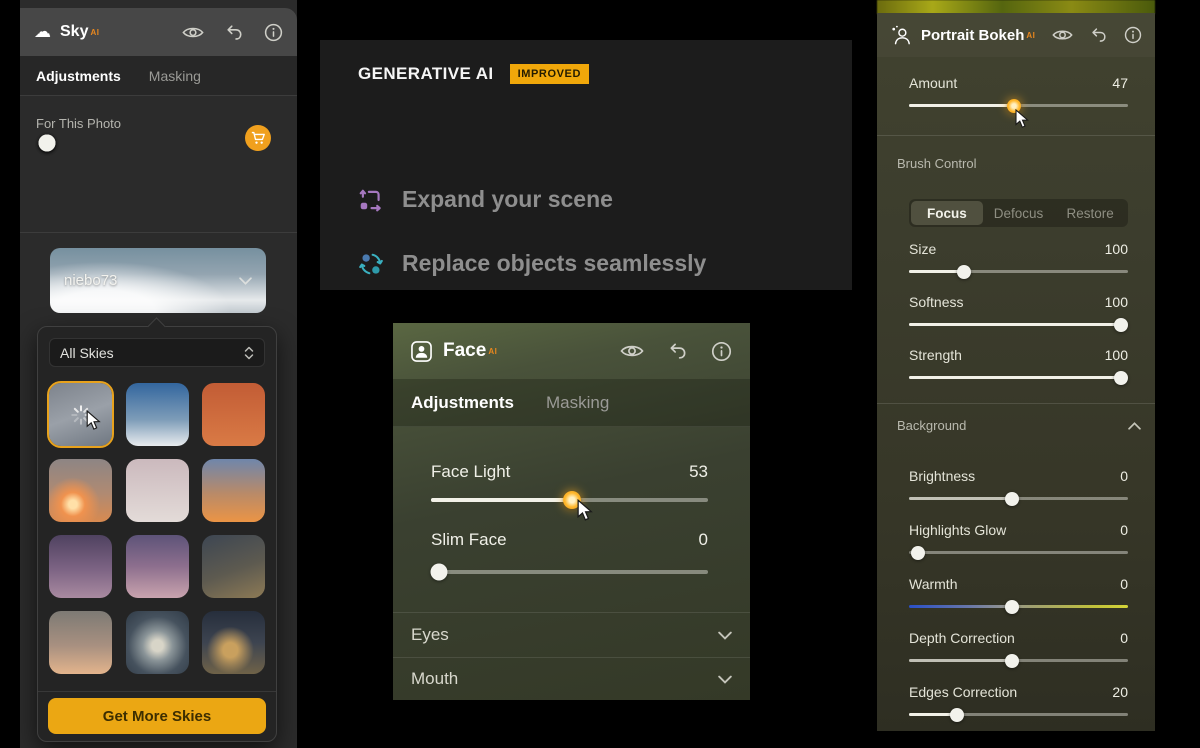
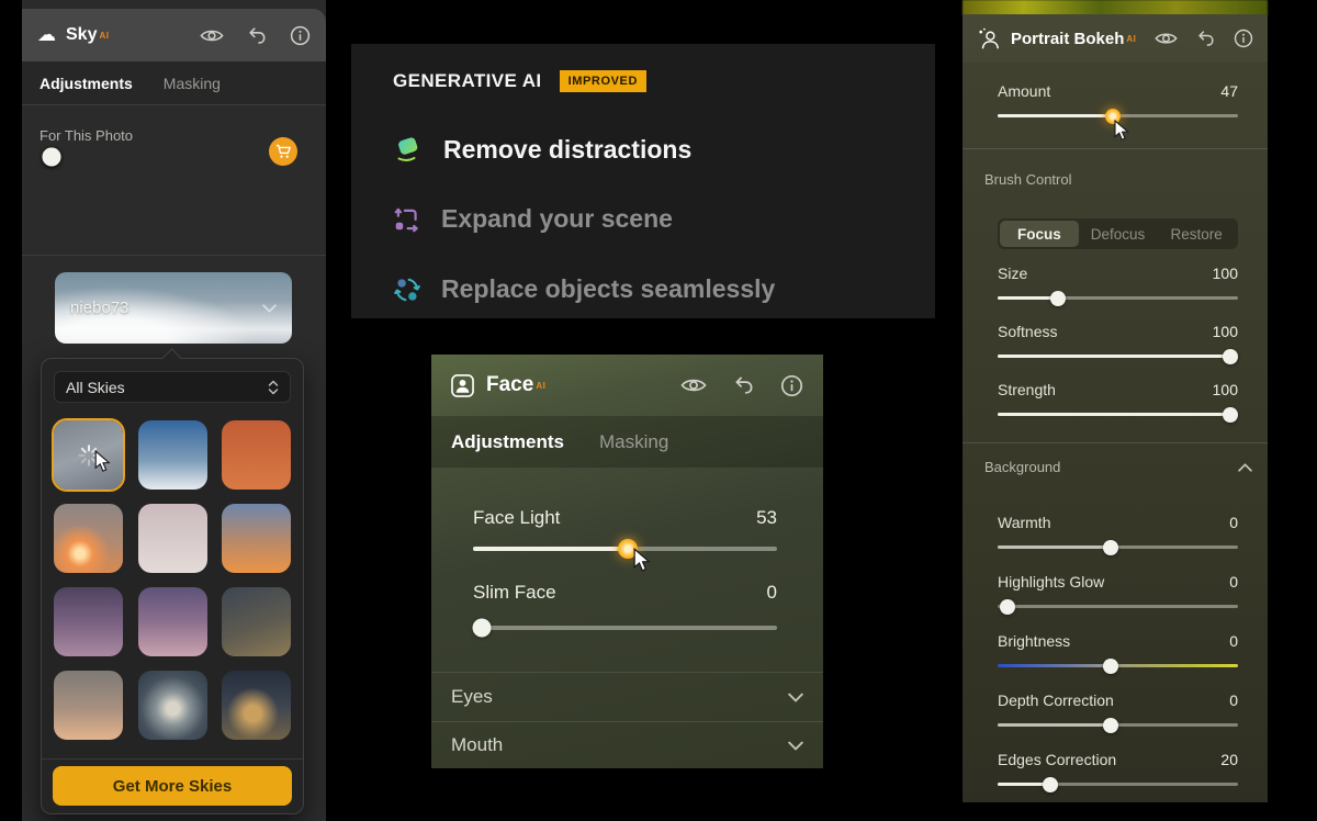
  ☁
  Sky
  AI
  Adjustments
  Masking
  For This Photo
  niebo73
  All Skies
  Get More Skies
  GENERATIVE AI
  IMPROVED
+ Remove distractions
  Expand your scene
  Replace objects seamlessly
  Face
  AI
  Adjustments
  Masking
  Face Light
  53
  Slim Face
  0
  Eyes
  Mouth
  Portrait Bokeh
  AI
  Amount
  47
  Brush Control
  Focus
  Defocus
  Restore
  Size
  100
  Softness
  100
  Strength
  100
  Background
- Brightness
+ Warmth
  0
  Highlights Glow
  0
- Warmth
+ Brightness
  0
  Depth Correction
  0
  Edges Correction
  20
